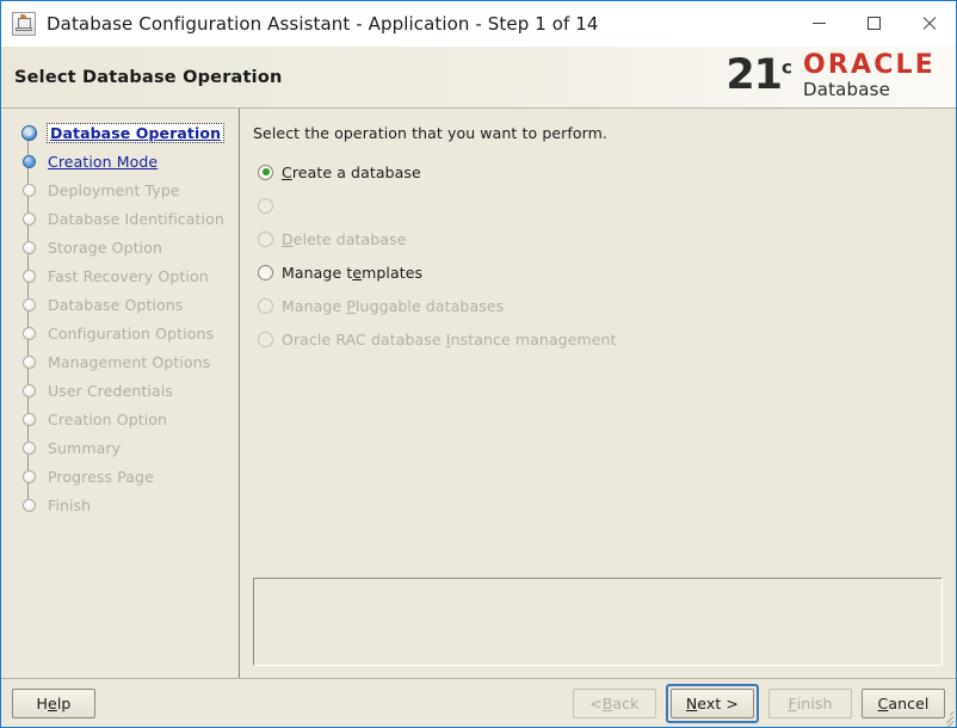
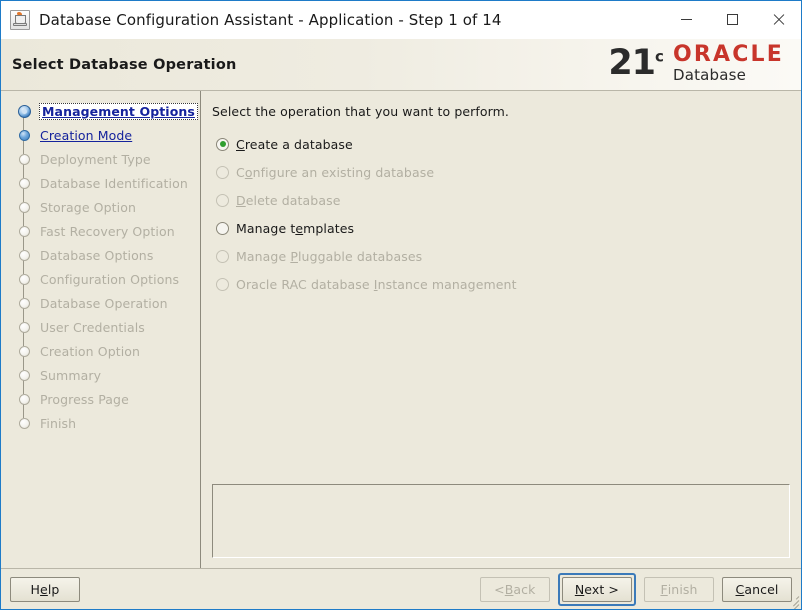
  Database Configuration Assistant - Application - Step 1 of 14
  Select Database Operation
  21c
  ORACLE
  Database
- Database Operation
+ Management Options
  Creation Mode
  Deployment Type
  Database Identification
  Storage Option
  Fast Recovery Option
  Database Options
  Configuration Options
- Management Options
+ Database Operation
  User Credentials
  Creation Option
  Summary
  Progress Page
  Finish
  Select the operation that you want to perform.
  Create a database
+ Configure an existing database
  Delete database
  Manage templates
  Manage Pluggable databases
  Oracle RAC database Instance management
  H
  e
  lp
  <
  B
  ack
  N
  ext >
  F
  inish
  C
  ancel
